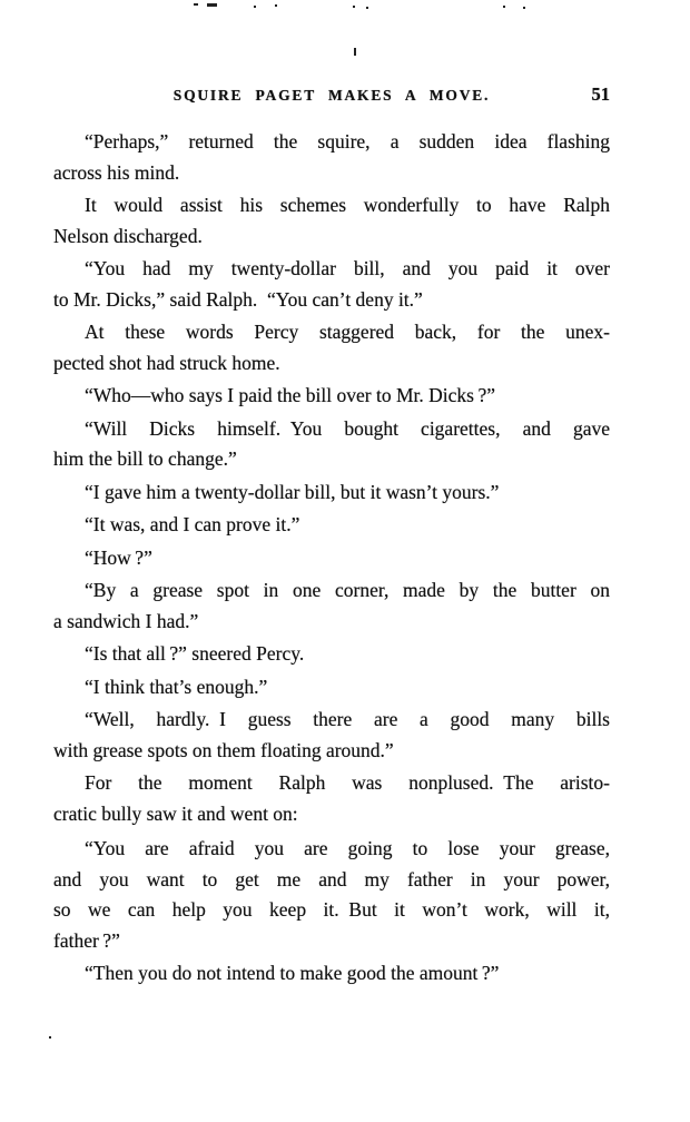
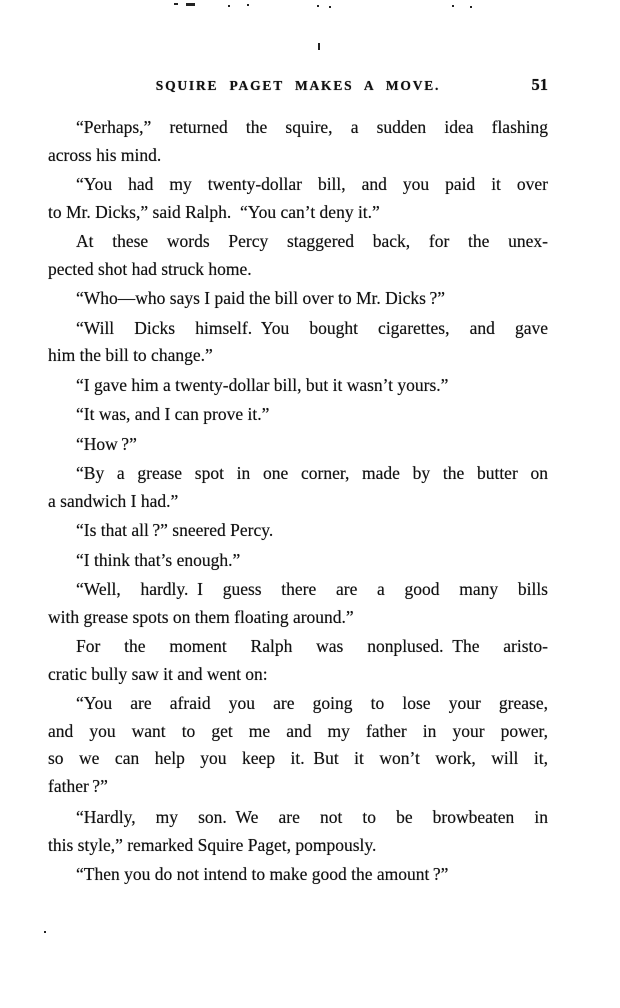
  SQUIRE PAGET MAKES A MOVE.
  51
  “Perhaps,” returned the squire, a sudden idea flashing
  across his mind.
- It would assist his schemes wonderfully to have Ralph
- Nelson discharged.
  “You had my twenty-dollar bill, and you paid it over
  to Mr. Dicks,” said Ralph. “You can’t deny it.”
  At these words Percy staggered back, for the unex-
  pected shot had struck home.
  “Who—who says I paid the bill over to Mr. Dicks ?”
  “Will Dicks himself. You bought cigarettes, and gave
  him the bill to change.”
  “I gave him a twenty-dollar bill, but it wasn’t yours.”
  “It was, and I can prove it.”
  “How ?”
  “By a grease spot in one corner, made by the butter on
  a sandwich I had.”
  “Is that all ?” sneered Percy.
  “I think that’s enough.”
  “Well, hardly. I guess there are a good many bills
  with grease spots on them floating around.”
  For the moment Ralph was nonplused. The aristo-
  cratic bully saw it and went on:
  “You are afraid you are going to lose your grease,
  and you want to get me and my father in your power,
  so we can help you keep it. But it won’t work, will it,
  father ?”
+ “Hardly, my son. We are not to be browbeaten in
+ this style,” remarked Squire Paget, pompously.
  “Then you do not intend to make good the amount ?”
